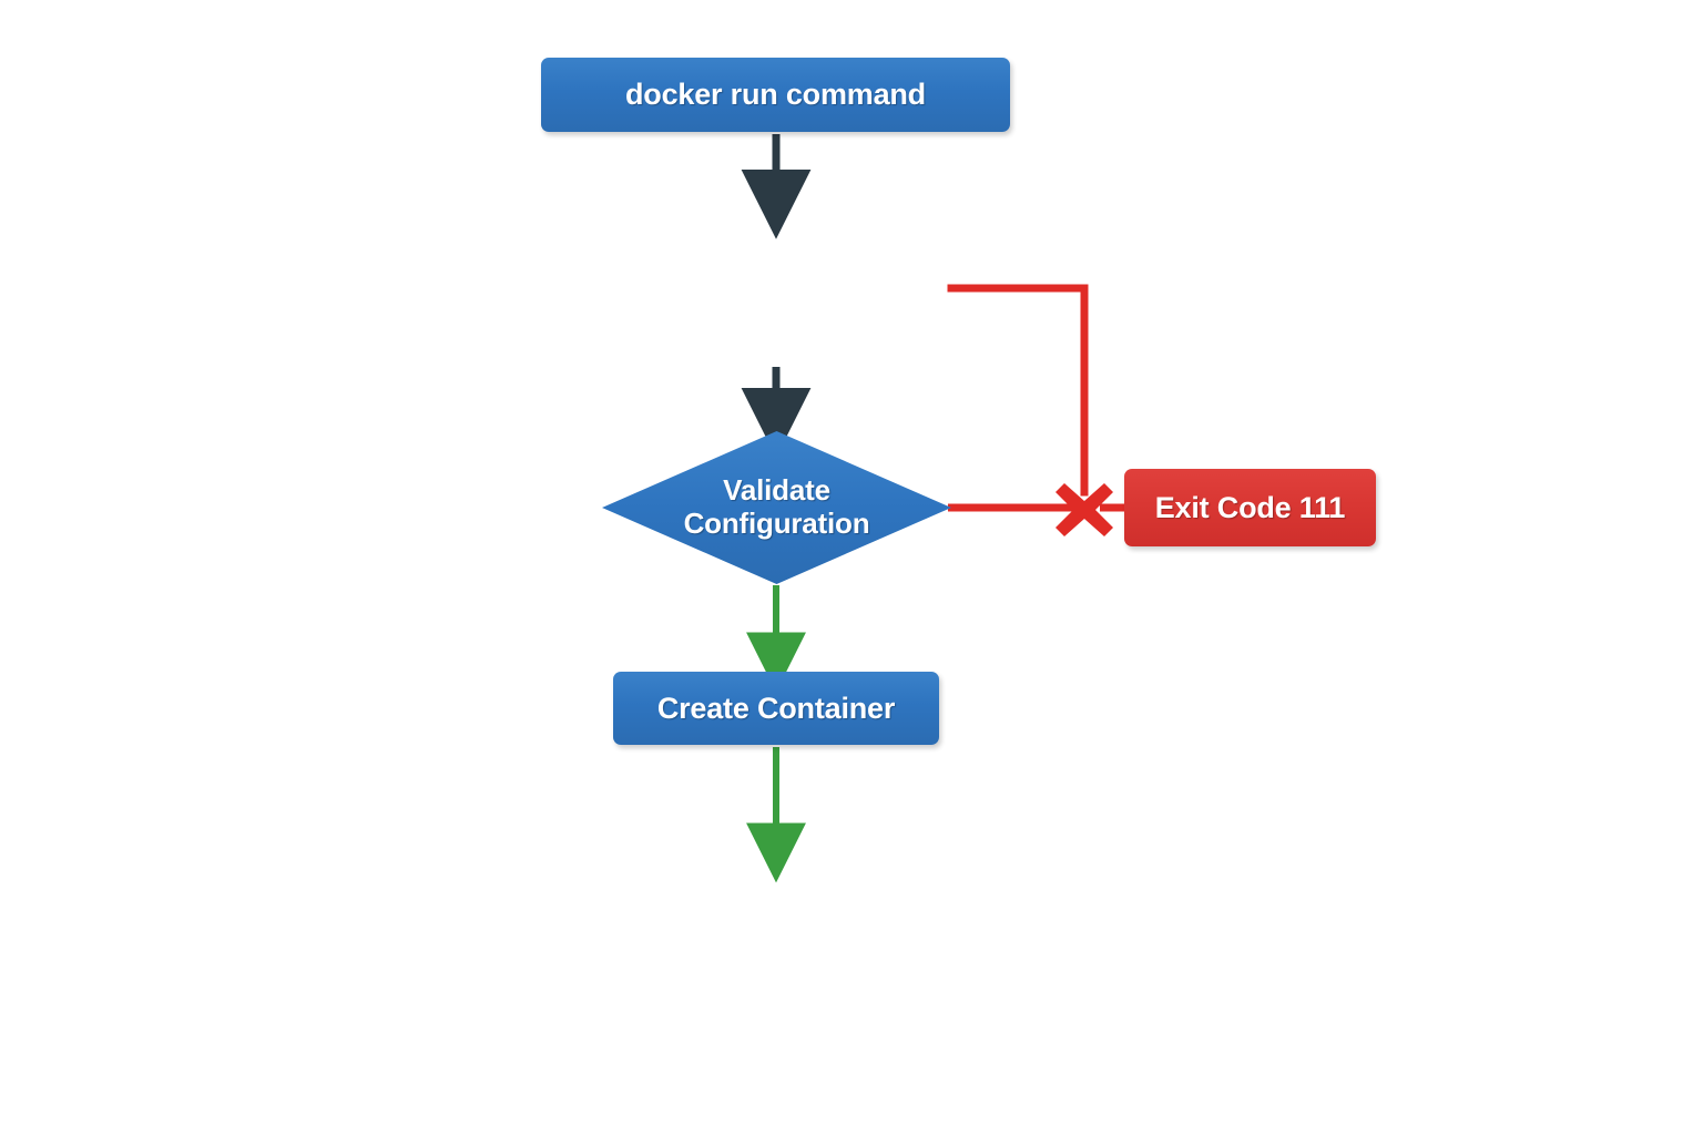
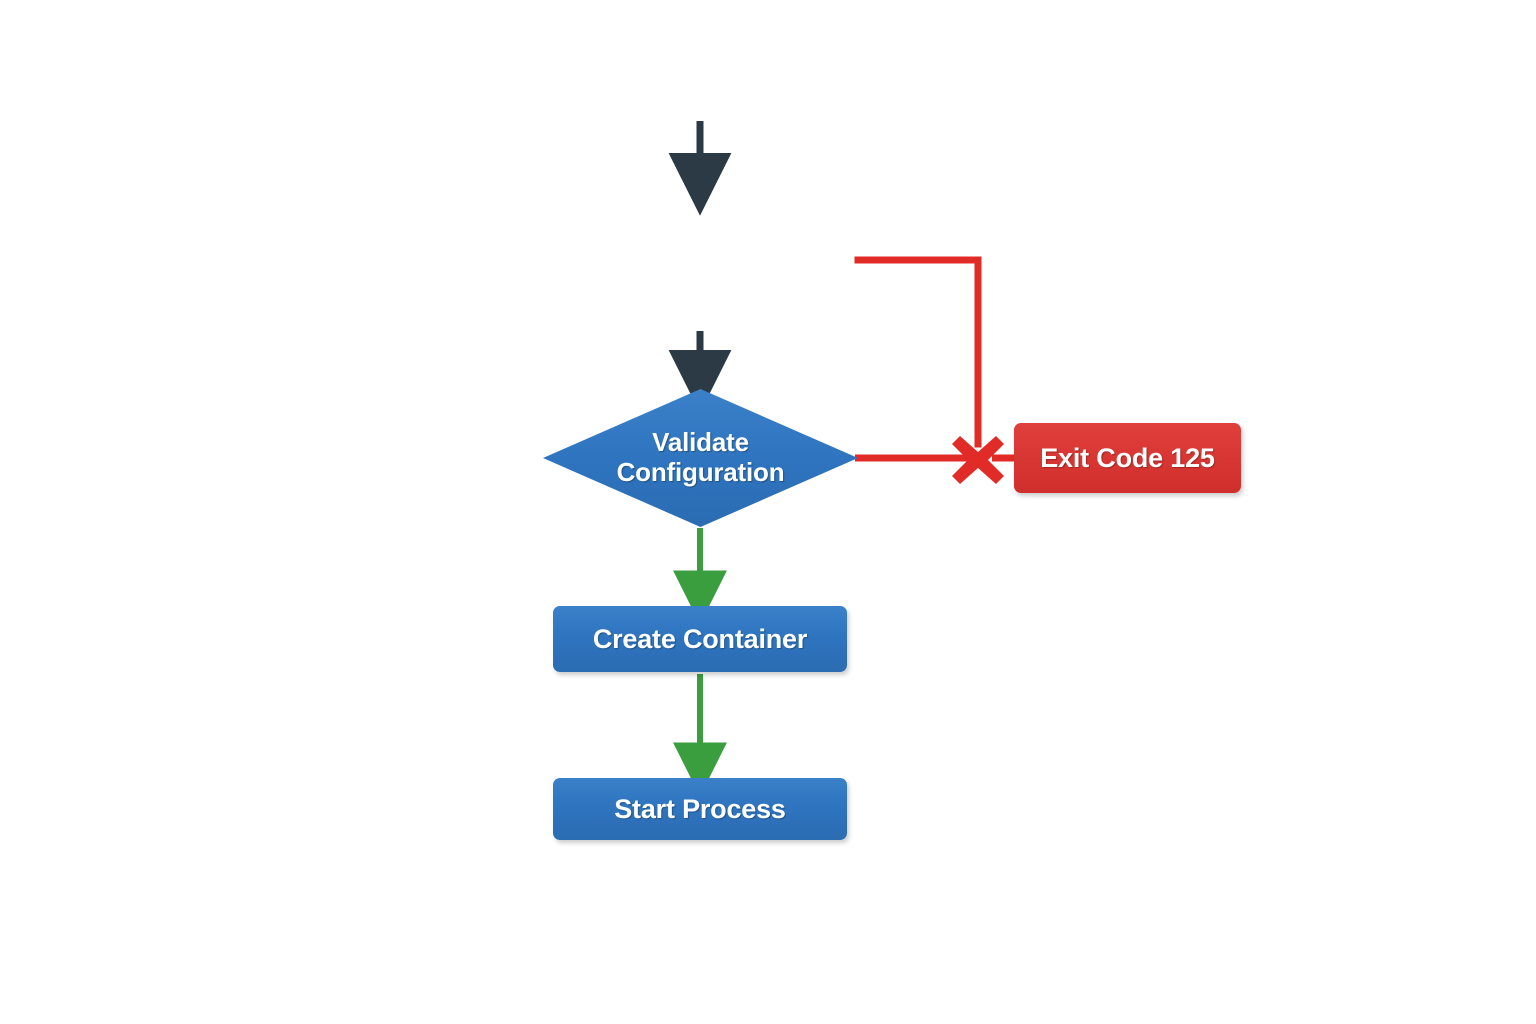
- docker run command
  Validate
  Configuration
  Create Container
+ Start Process
- Exit Code 111
+ Exit Code 125
